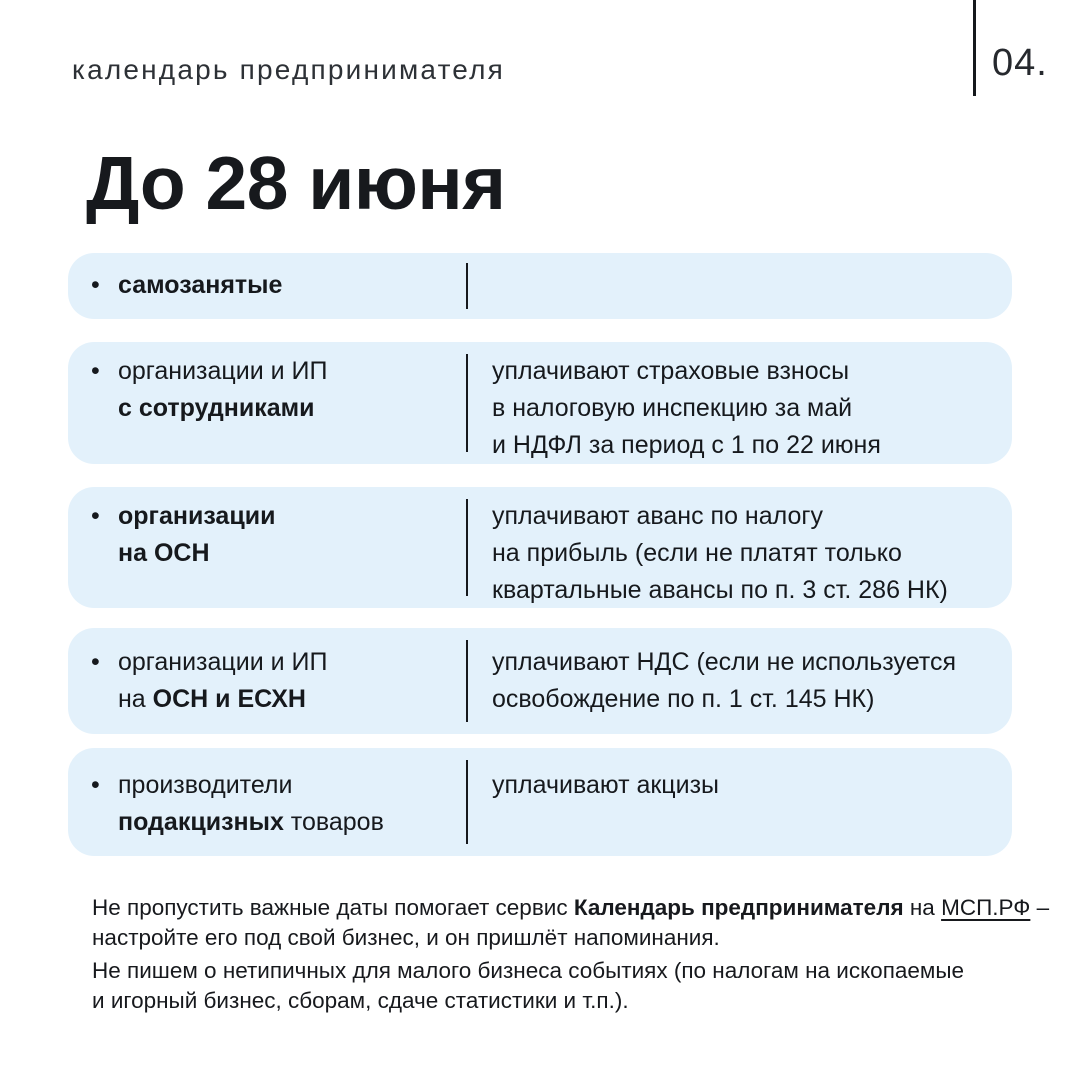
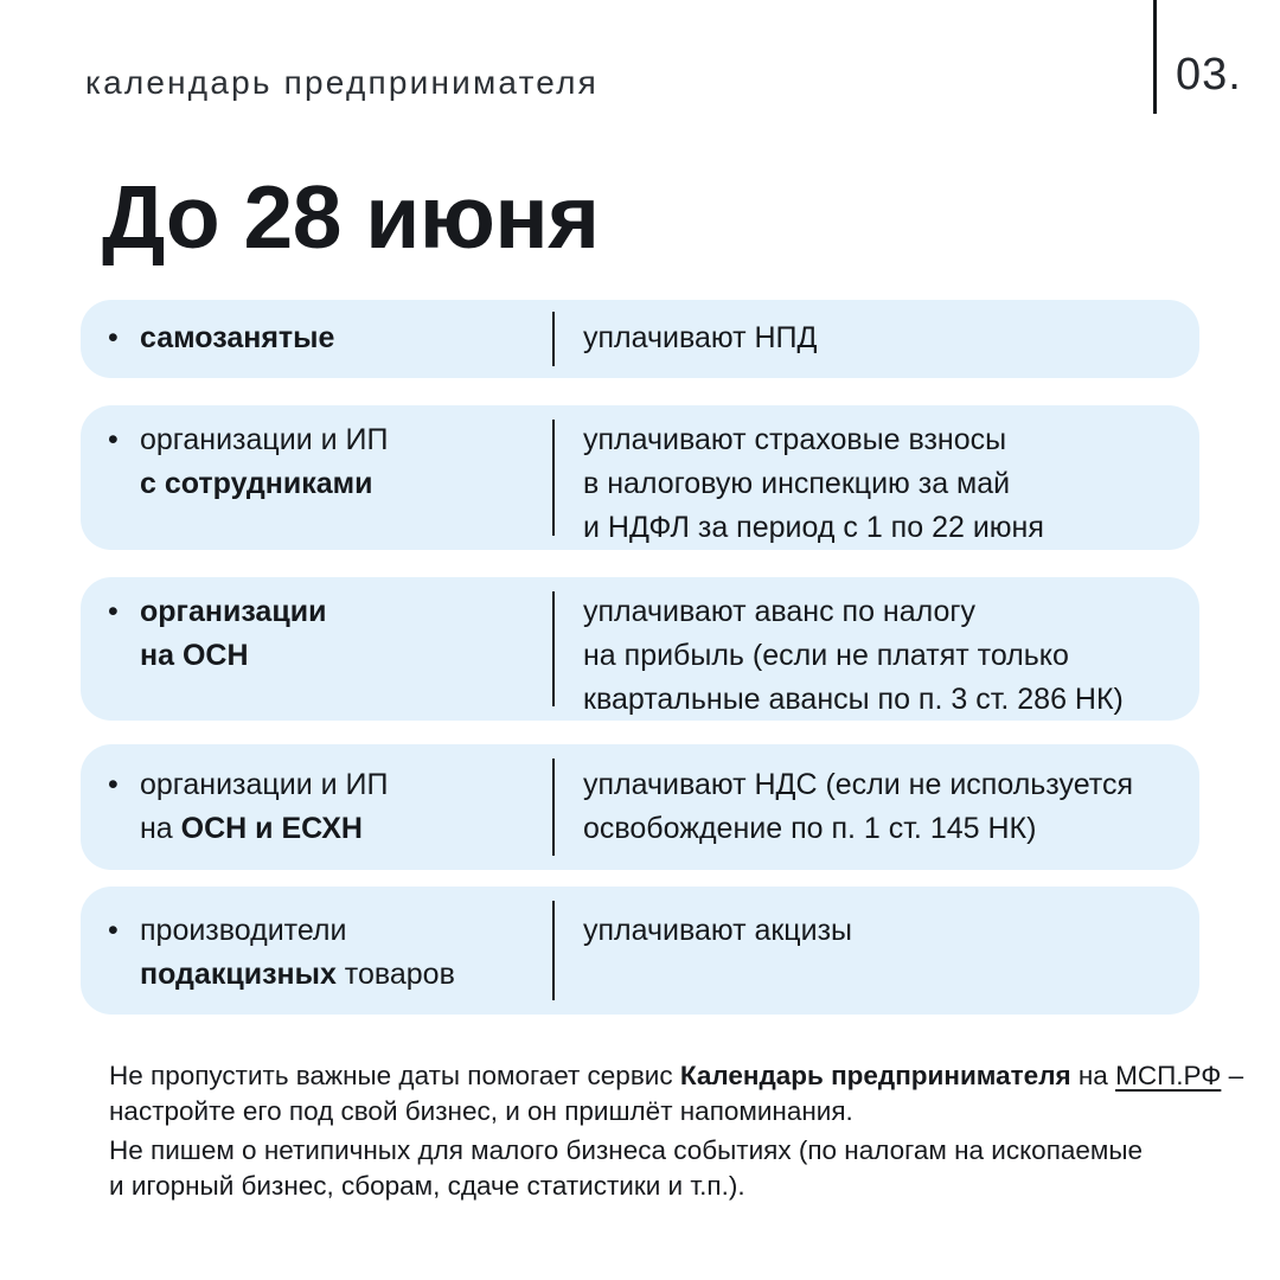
  календарь предпринимателя
- 04.
+ 03.
  До 28 июня
  •
  самозанятые
+ уплачивают НПД
  •
  организации и ИП
  с сотрудниками
  уплачивают страховые взносы
  в налоговую инспекцию за май
  и НДФЛ за период с 1 по 22 июня
  •
  организации
  на ОСН
  уплачивают аванс по налогу
  на прибыль (если не платят только
  квартальные авансы по п. 3 ст. 286 НК)
  •
  организации и ИП
  на ОСН и ЕСХН
  уплачивают НДС (если не используется
  освобождение по п. 1 ст. 145 НК)
  •
  производители
  подакцизных товаров
  уплачивают акцизы
  Не пропустить важные даты помогает сервис Календарь предпринимателя на МСП.РФ –
  настройте его под свой бизнес, и он пришлёт напоминания.
  Не пишем о нетипичных для малого бизнеса событиях (по налогам на ископаемые
  и игорный бизнес, сборам, сдаче статистики и т.п.).
